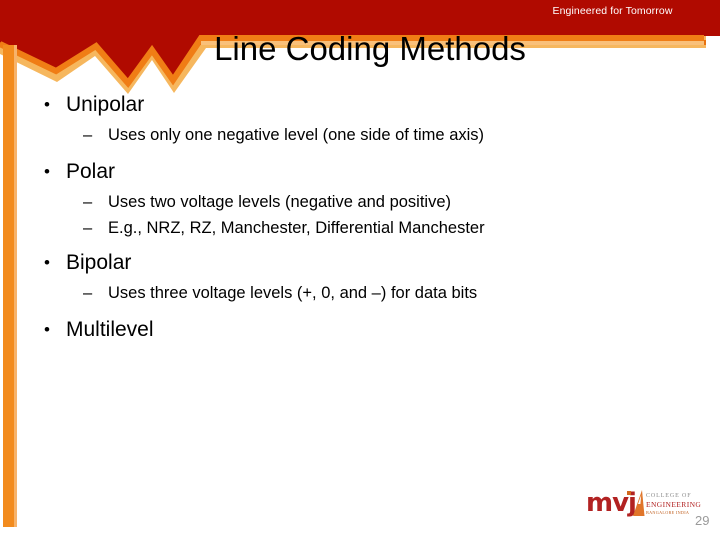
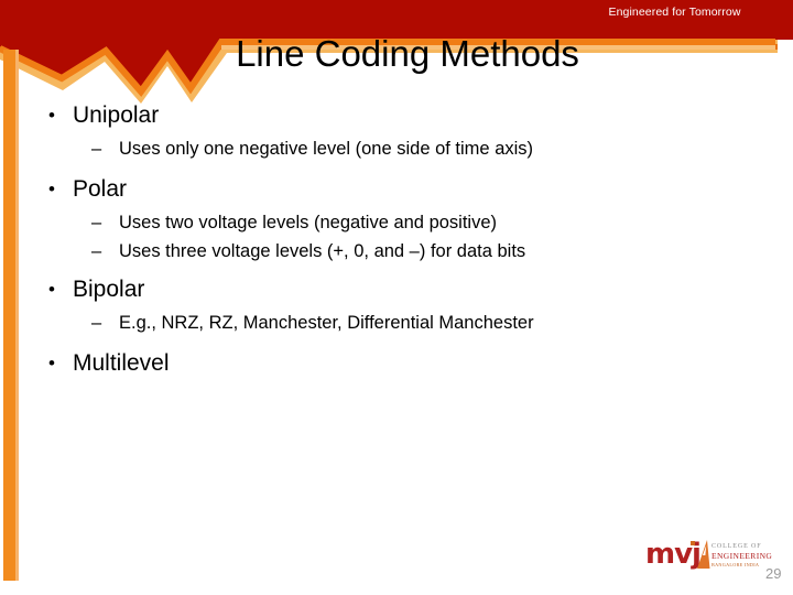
  Engineered for Tomorrow
  Line Coding Methods
  •
  Unipolar
  –
  Uses only one negative level (one side of time axis)
  •
  Polar
  –
  Uses two voltage levels (negative and positive)
  –
- E.g., NRZ, RZ, Manchester, Differential Manchester
+ Uses three voltage levels (+, 0, and –) for data bits
  •
  Bipolar
  –
- Uses three voltage levels (+, 0, and –) for data bits
+ E.g., NRZ, RZ, Manchester, Differential Manchester
  •
  Multilevel
  mvj
  ENGINEERING
  29
